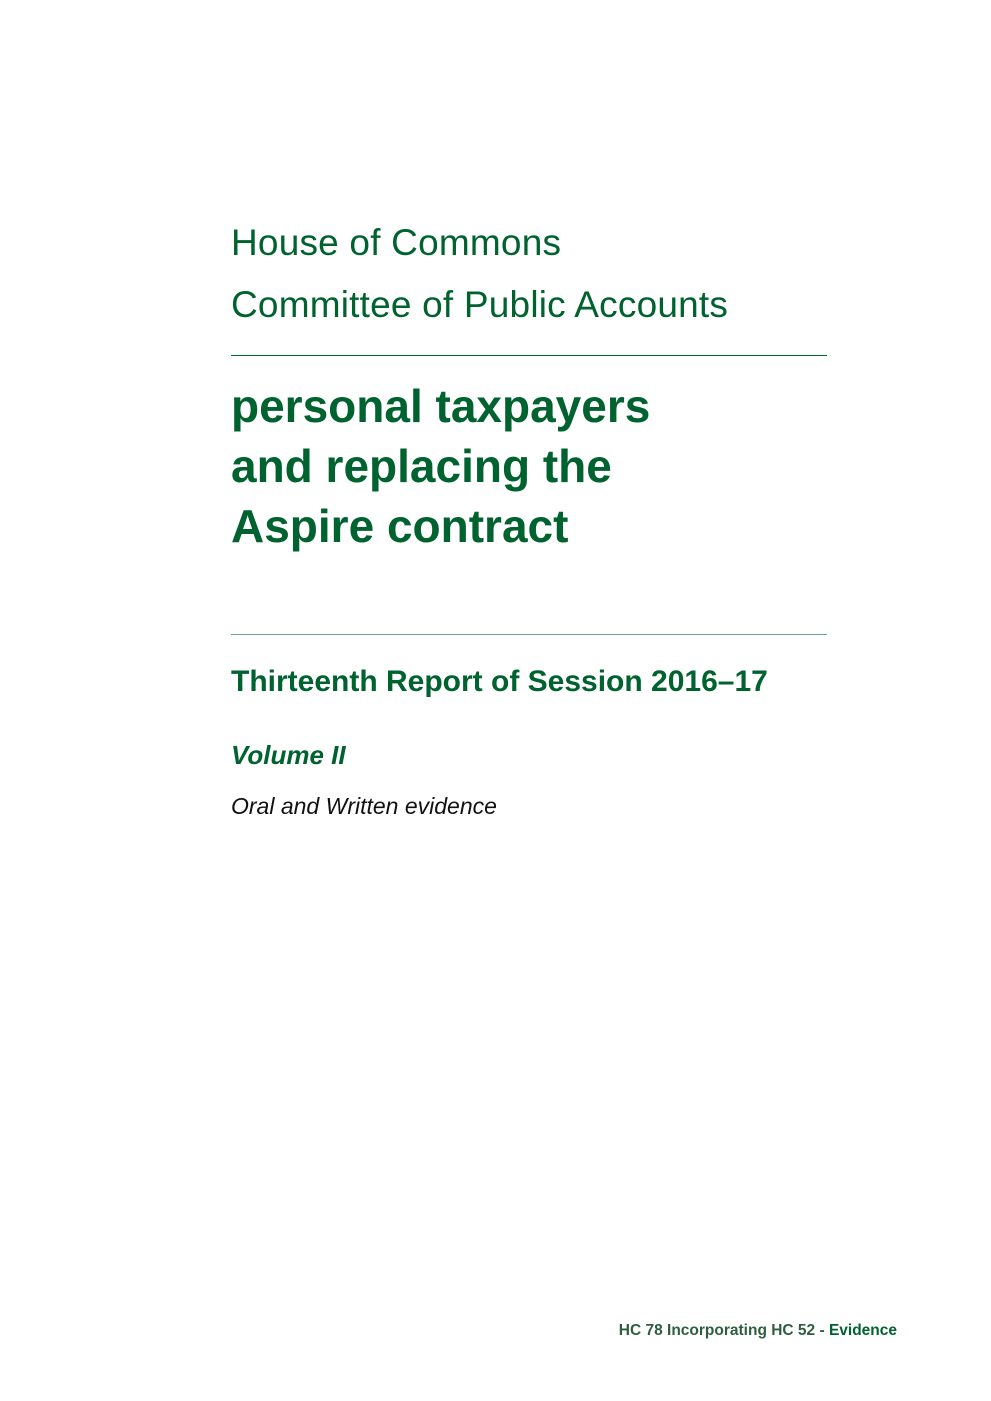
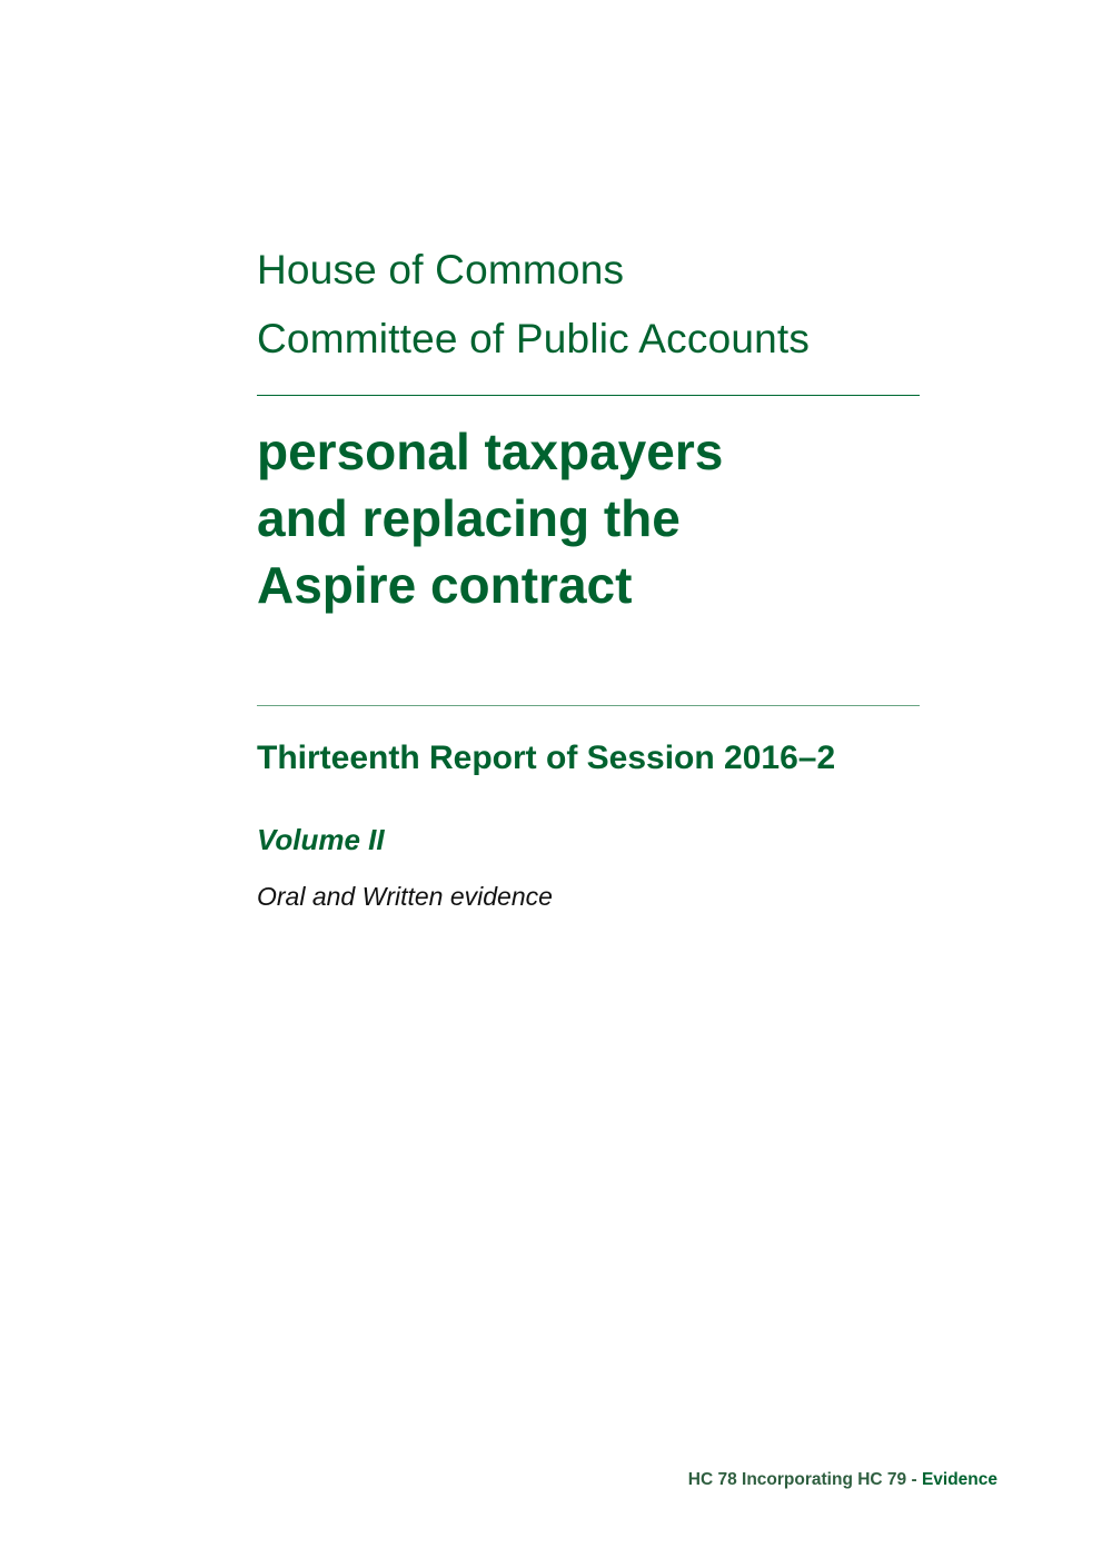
  House of Commons
  Committee of Public Accounts
  personal taxpayers
  and replacing the
  Aspire contract
- Thirteenth Report of Session 2016–17
+ Thirteenth Report of Session 2016–2
  Volume II
  Oral and Written evidence
- HC 78 Incorporating HC 52 - Evidence
+ HC 78 Incorporating HC 79 - Evidence
